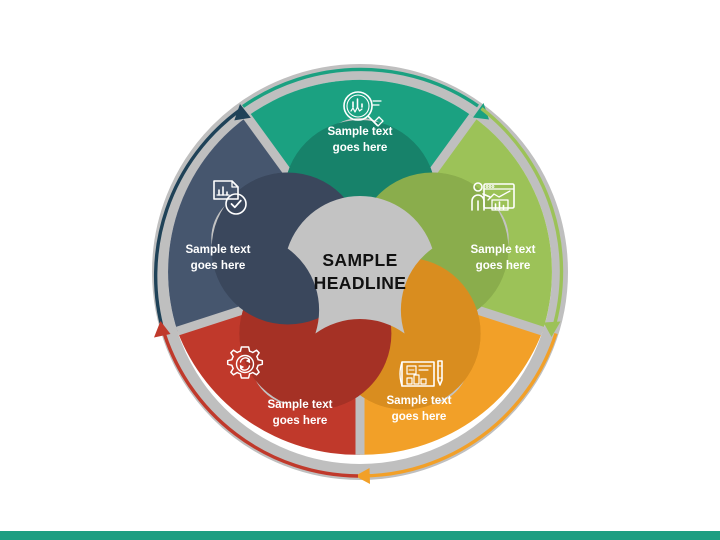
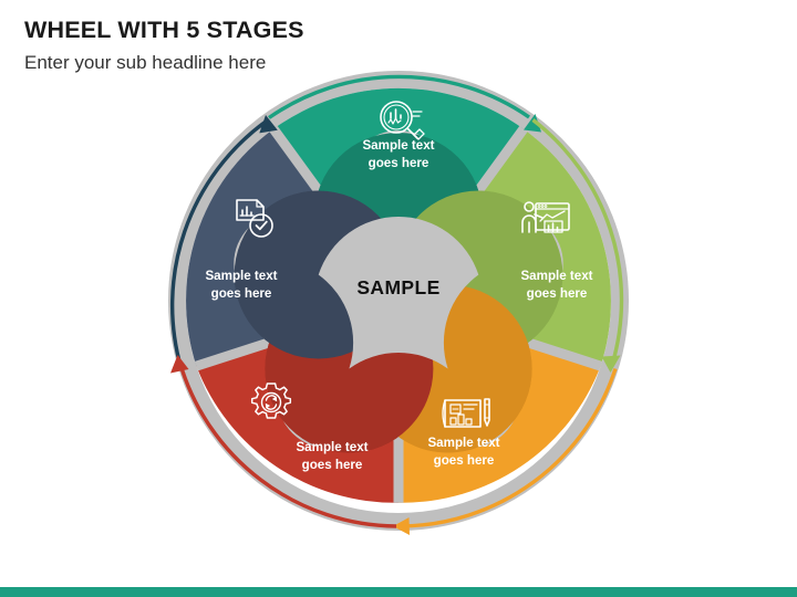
+ WHEEL WITH 5 STAGES
+ Enter your sub headline here
  Sample text
  goes here
  Sample text
  goes here
  Sample text
  goes here
  Sample text
  goes here
  Sample text
  goes here
  SAMPLE
- HEADLINE
